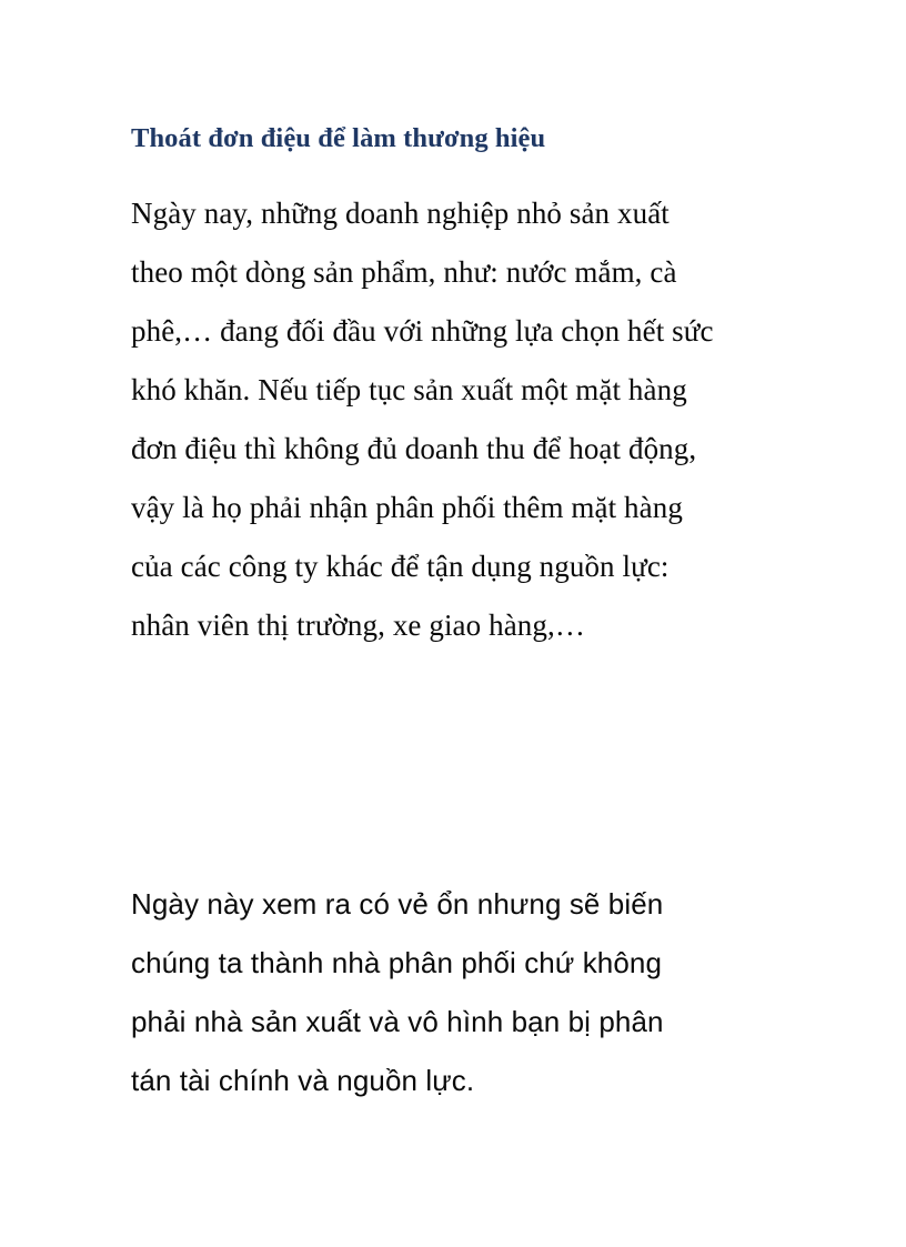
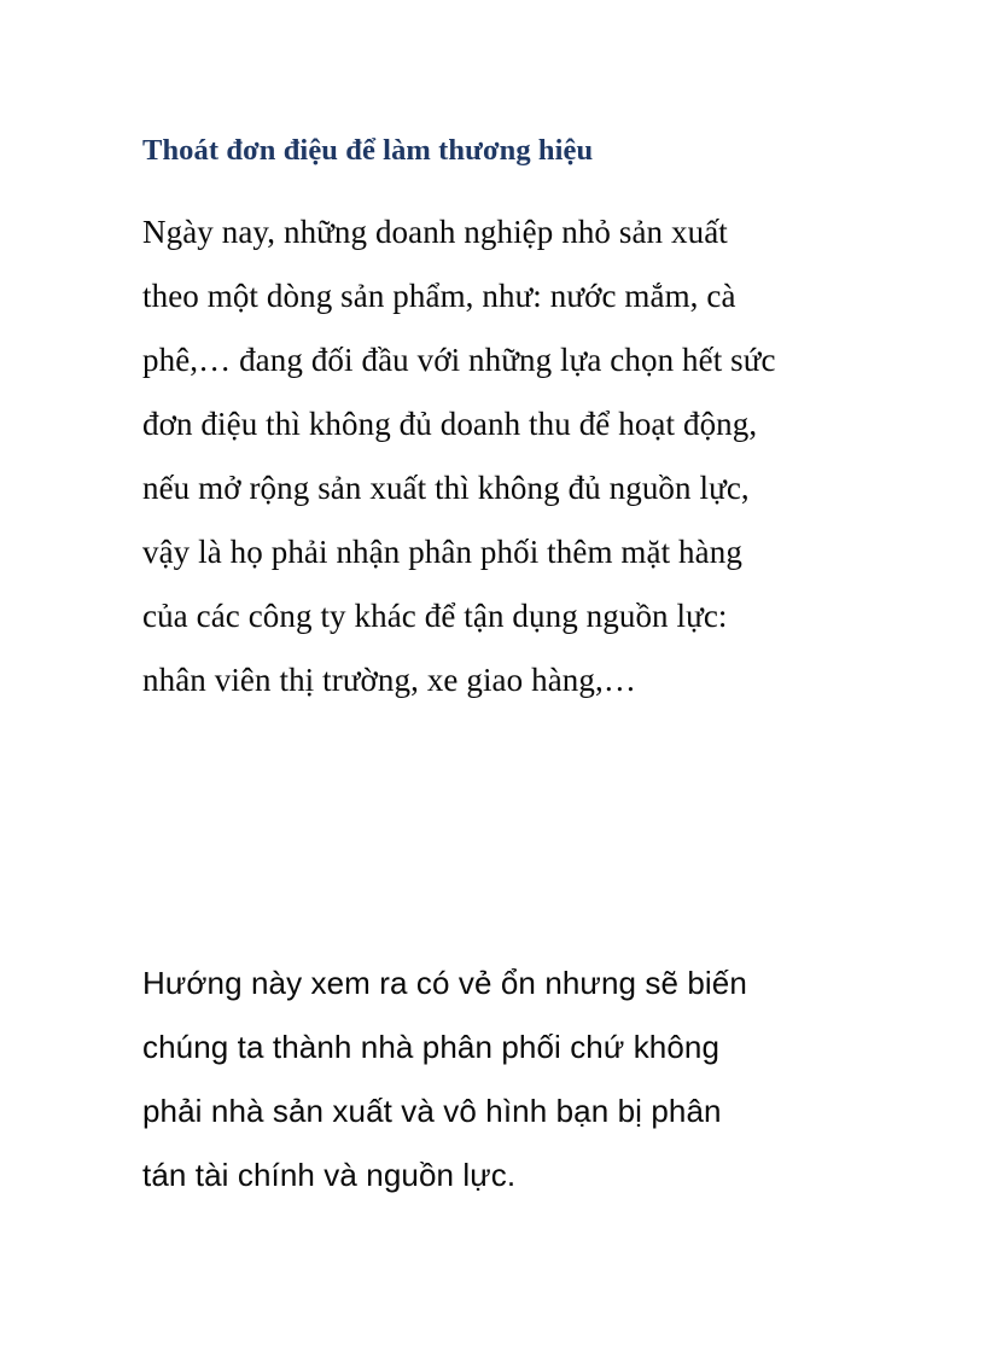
  Thoát đơn điệu để làm thương hiệu
  Ngày nay, những doanh nghiệp nhỏ sản xuất
  theo một dòng sản phẩm, như: nước mắm, cà
  phê,… đang đối đầu với những lựa chọn hết sức
- khó khăn. Nếu tiếp tục sản xuất một mặt hàng
  đơn điệu thì không đủ doanh thu để hoạt động,
+ nếu mở rộng sản xuất thì không đủ nguồn lực,
  vậy là họ phải nhận phân phối thêm mặt hàng
  của các công ty khác để tận dụng nguồn lực:
  nhân viên thị trường, xe giao hàng,…
- Ngày này xem ra có vẻ ổn nhưng sẽ biến
+ Hướng này xem ra có vẻ ổn nhưng sẽ biến
  chúng ta thành nhà phân phối chứ không
  phải nhà sản xuất và vô hình bạn bị phân
  tán tài chính và nguồn lực.
